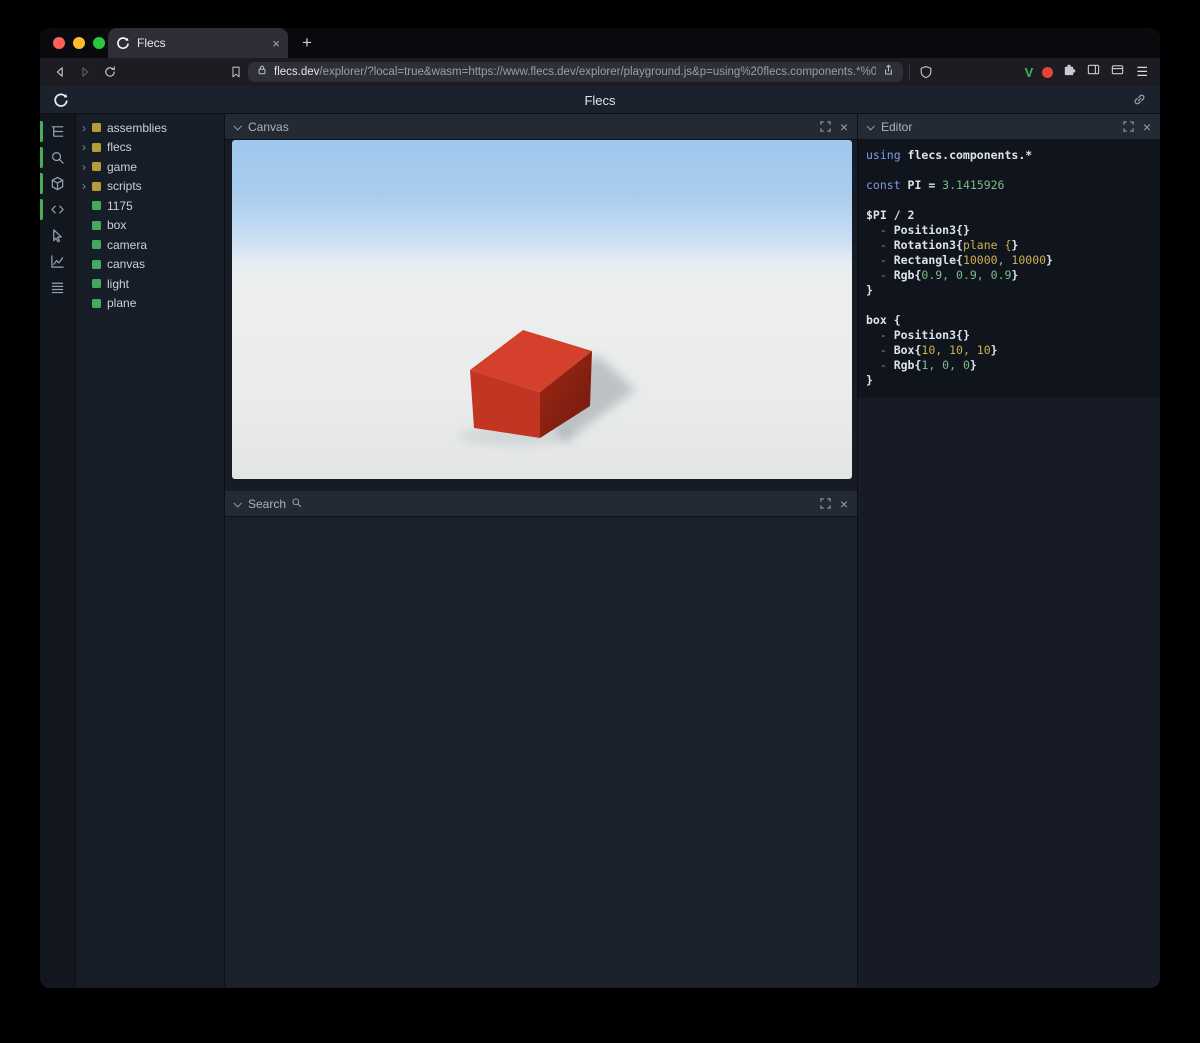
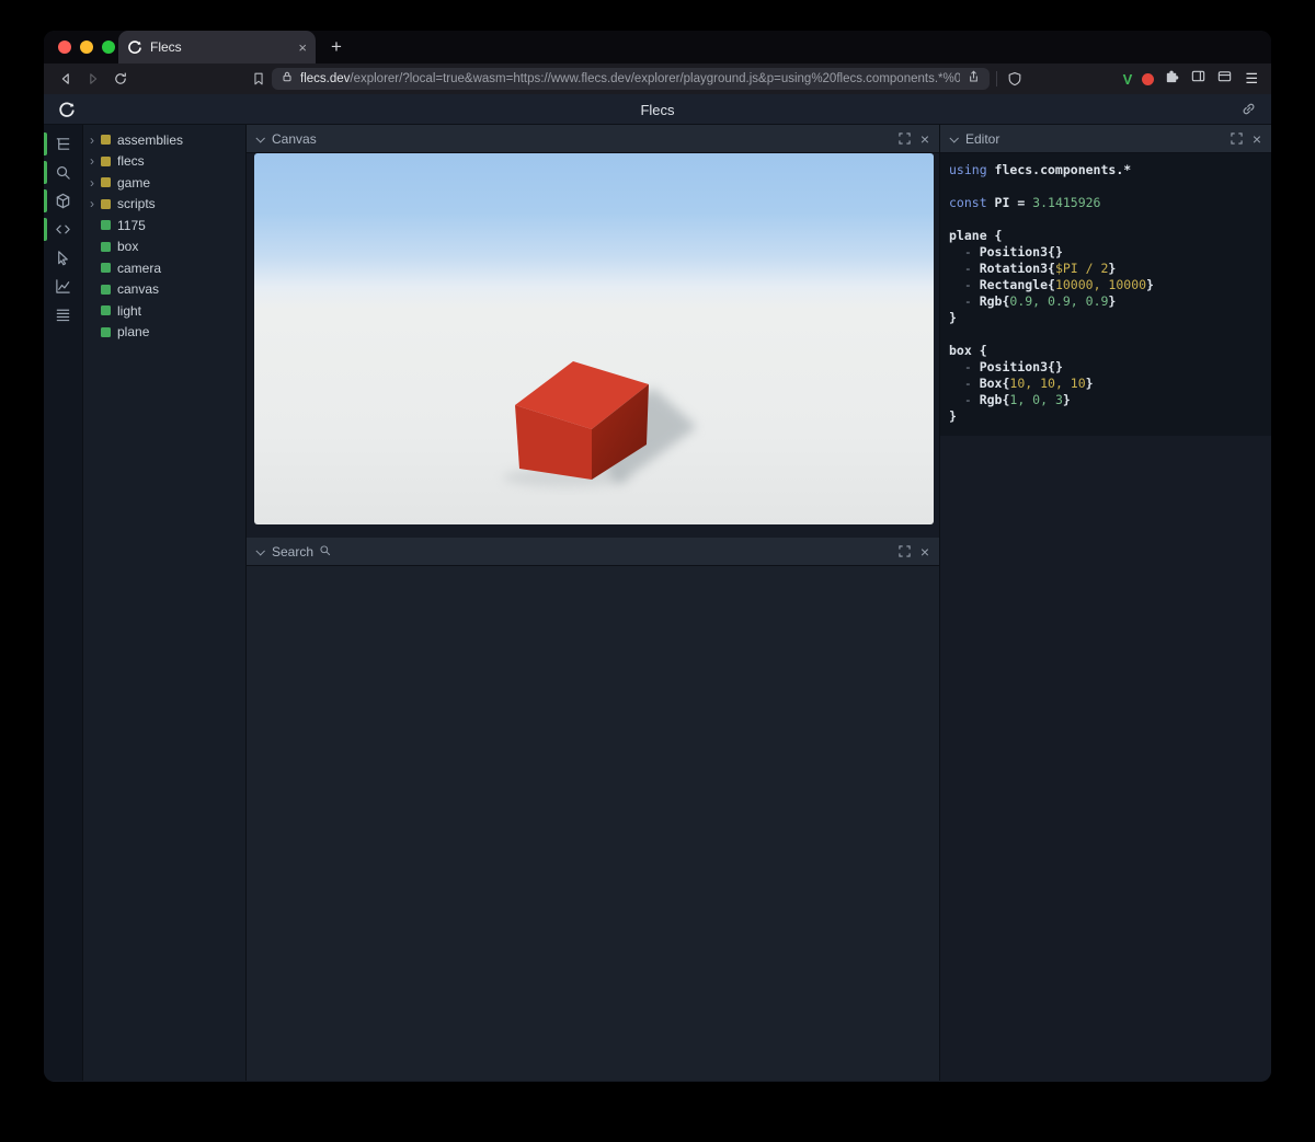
  Flecs
  ×
  +
  flecs.dev/explorer/?local=true&wasm=https://www.flecs.dev/explorer/playground.js&p=using%20flecs.components.*%0
  V
  ☰
  Flecs
  ›
  assemblies
  ›
  flecs
  ›
  game
  ›
  scripts
  1175
  box
  camera
  canvas
  light
  plane
  Canvas
  ×
  Search
  ×
  Editor
  ×
  using flecs.components.*
  const PI = 3.1415926
- $PI / 2
+ plane {
  - Position3{}
- - Rotation3{plane {}
+ - Rotation3{$PI / 2}
  - Rectangle{10000, 10000}
  - Rgb{0.9, 0.9, 0.9}
  }
  box {
  - Position3{}
  - Box{10, 10, 10}
- - Rgb{1, 0, 0}
+ - Rgb{1, 0, 3}
  }
